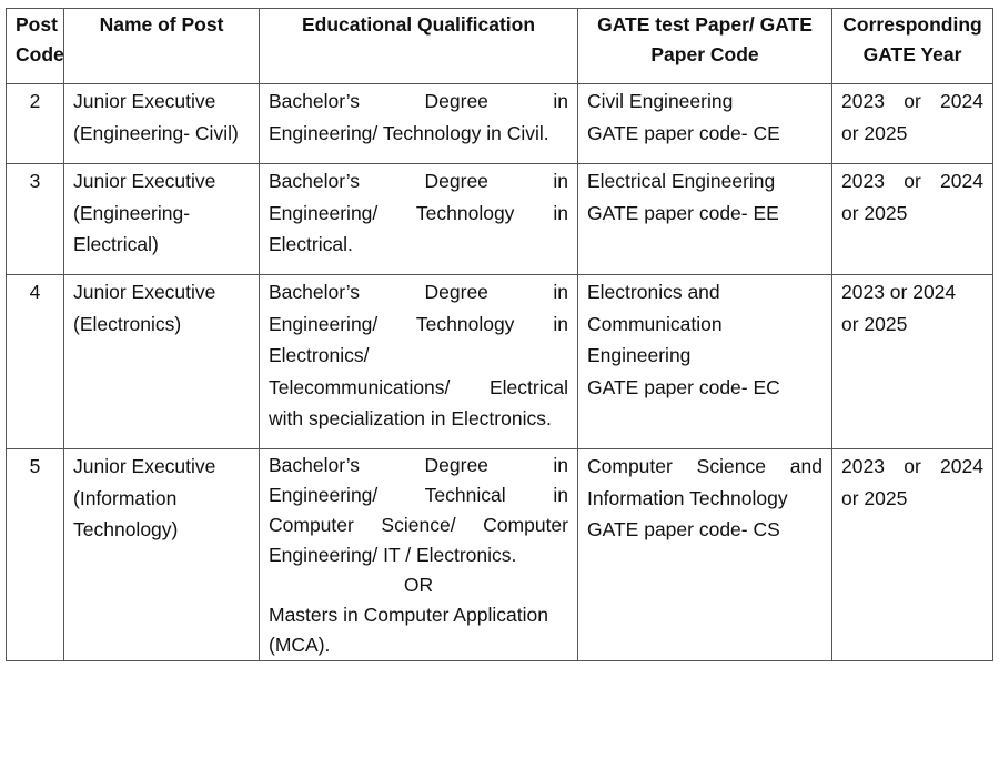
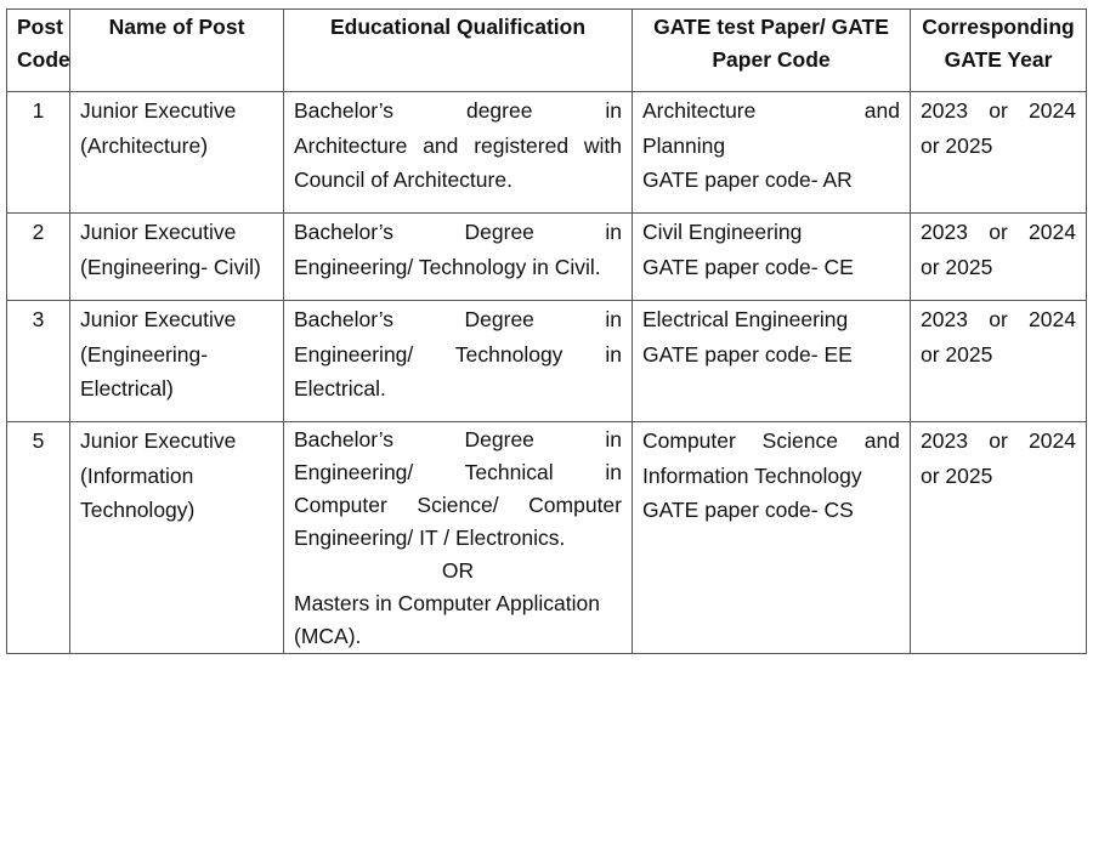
  Post Code	Name of Post	Educational Qualification	GATE test Paper/ GATE Paper Code	Corresponding GATE Year
+ 1	Junior Executive (Architecture)	Bachelor’s degree in Architecture and registered with Council of Architecture.	Architecture and Planning GATE paper code- AR	2023 or 2024 or 2025
  2	Junior Executive (Engineering- Civil)	Bachelor’s Degree in Engineering/ Technology in Civil.	Civil Engineering GATE paper code- CE	2023 or 2024 or 2025
  3	Junior Executive (Engineering- Electrical)	Bachelor’s Degree in Engineering/ Technology in Electrical.	Electrical Engineering GATE paper code- EE	2023 or 2024 or 2025
- 4	Junior Executive (Electronics)	Bachelor’s Degree in Engineering/ Technology in Electronics/ Telecommunications/ Electrical with specialization in Electronics.	Electronics and Communication Engineering GATE paper code- EC	2023 or 2024 or 2025
  5	Junior Executive (Information Technology)	Bachelor’s Degree in Engineering/ Technical in Computer Science/ Computer Engineering/ IT / Electronics. OR Masters in Computer Application (MCA).	Computer Science and Information Technology GATE paper code- CS	2023 or 2024 or 2025
